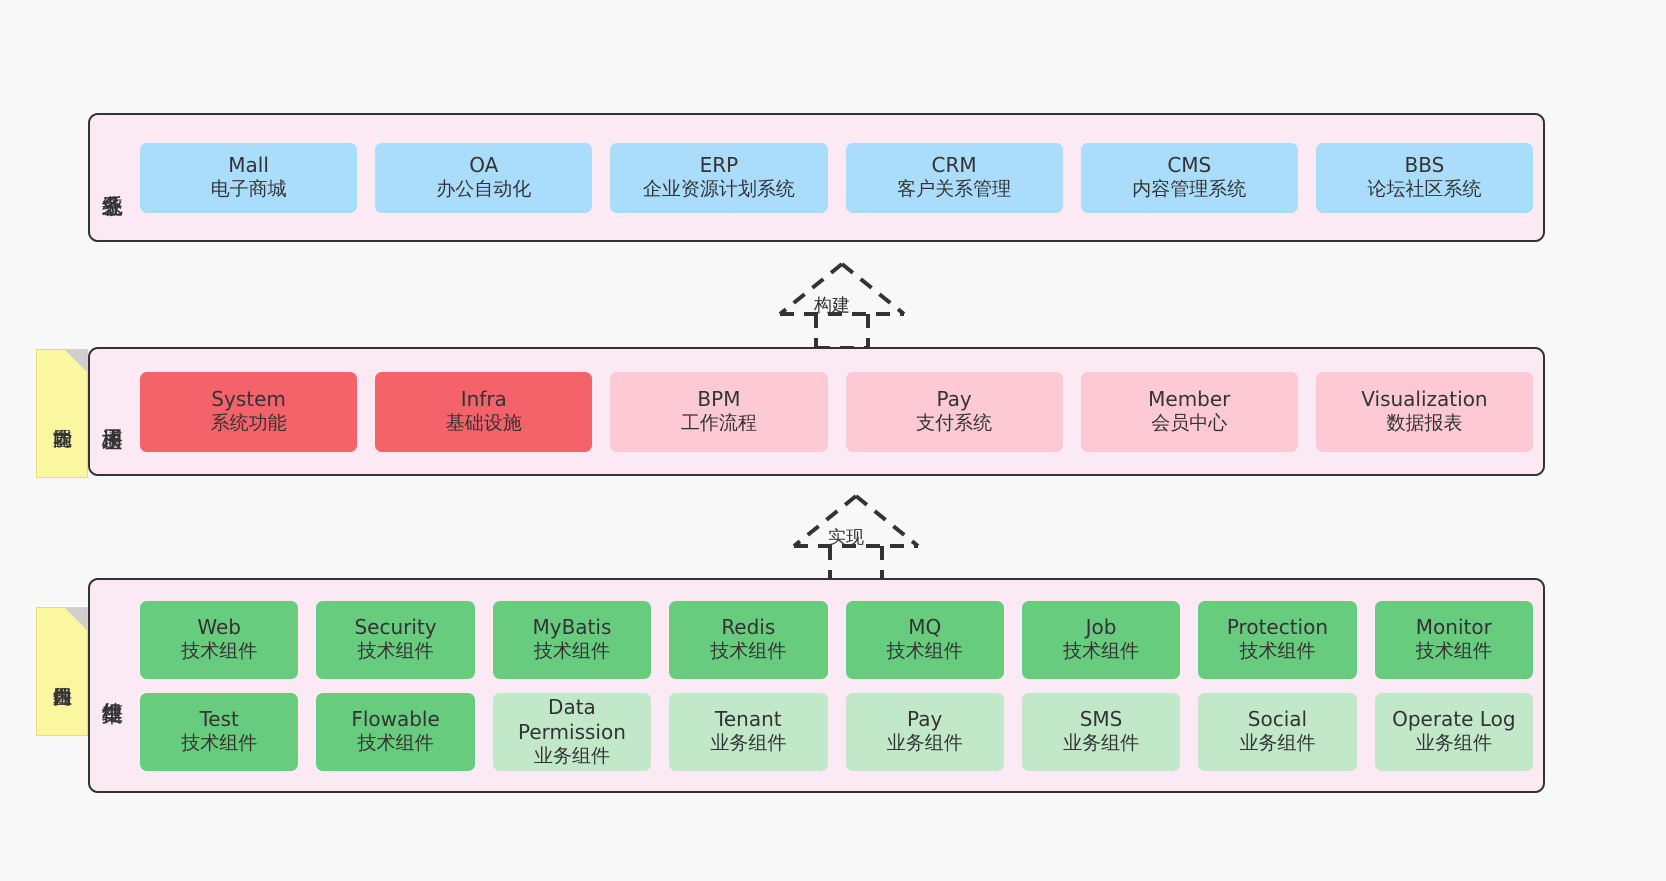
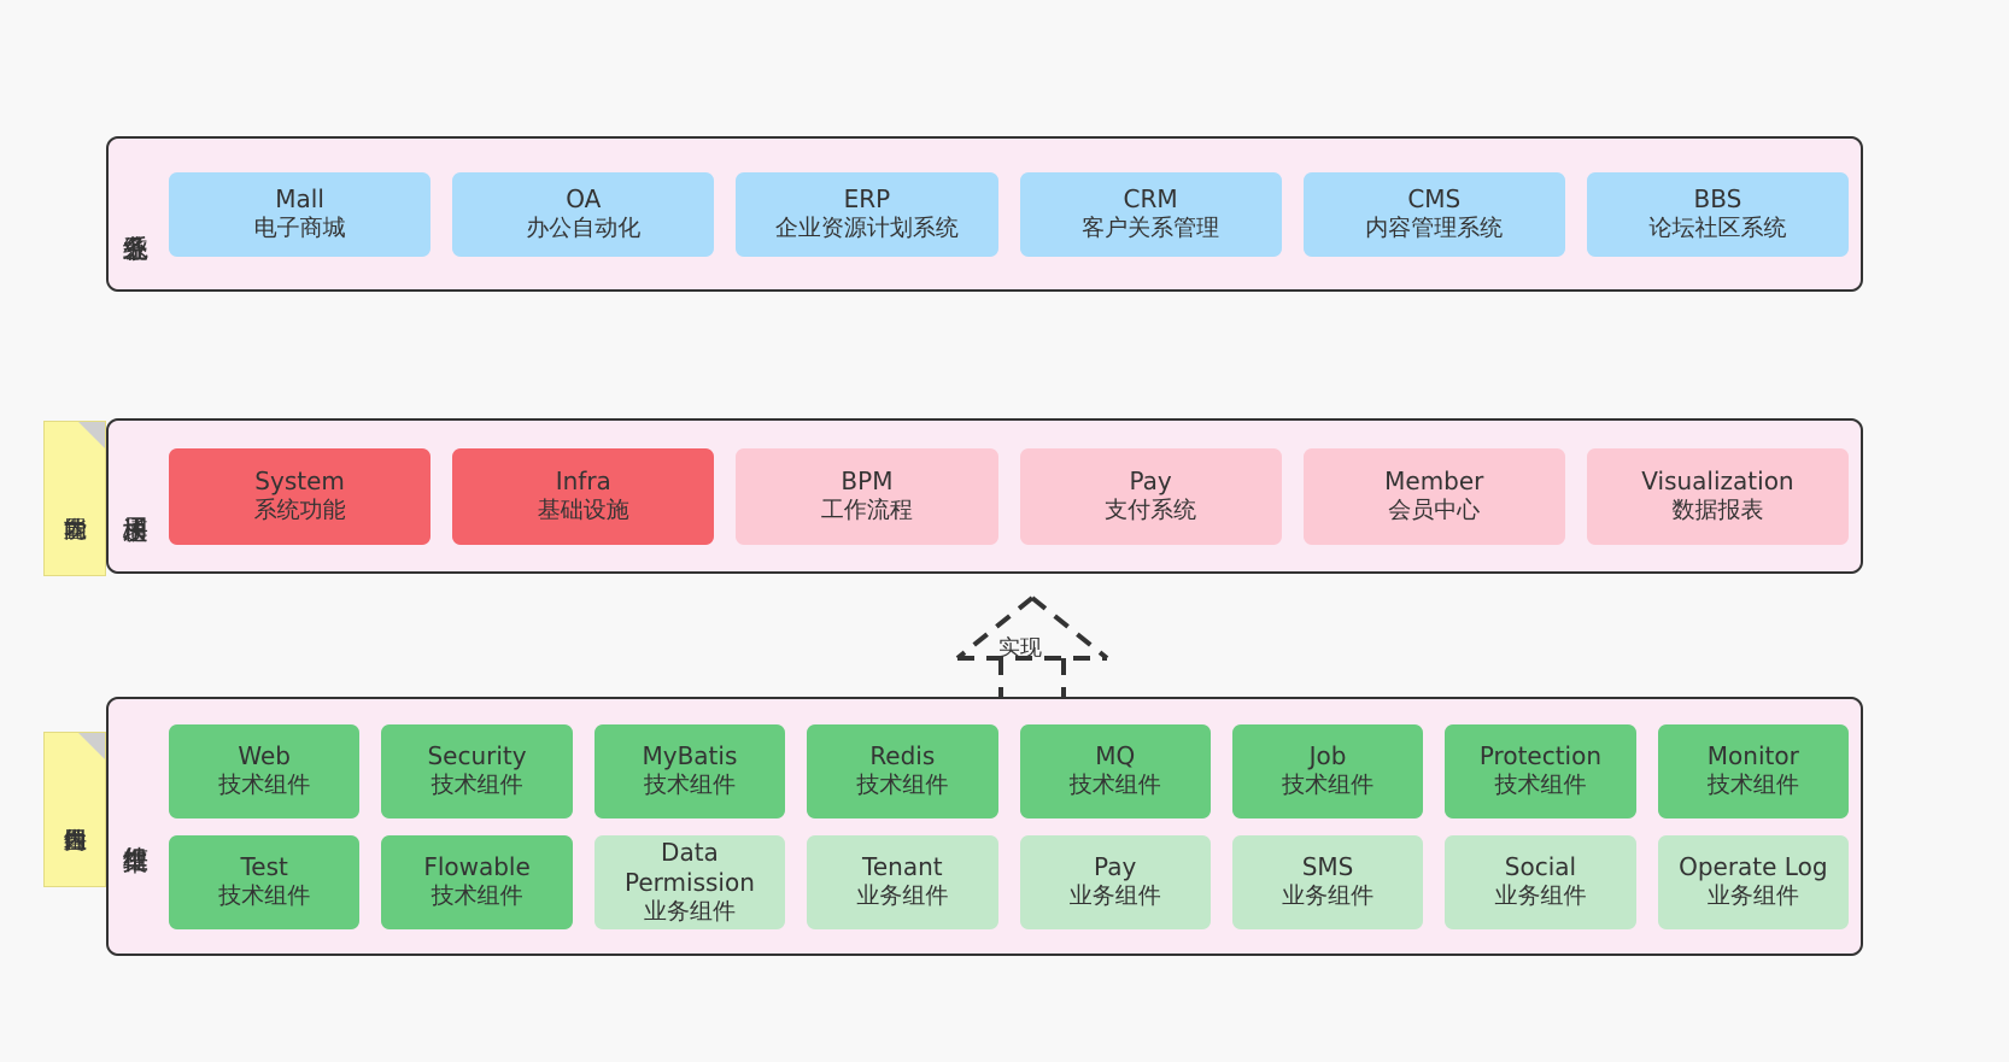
  Mall
  电子商城
  OA
  办公自动化
  ERP
  企业资源计划系统
  CRM
  客户关系管理
  CMS
  内容管理系统
  BBS
  论坛社区系统
- 构建
  System
  系统功能
  Infra
  基础设施
  BPM
  工作流程
  Pay
  支付系统
  Member
  会员中心
  Visualization
  数据报表
  实现
  Web
  技术组件
  Security
  技术组件
  MyBatis
  技术组件
  Redis
  技术组件
  MQ
  技术组件
  Job
  技术组件
  Protection
  技术组件
  Monitor
  技术组件
  Test
  技术组件
  Flowable
  技术组件
  Data Permission
  业务组件
  Tenant
  业务组件
  Pay
  业务组件
  SMS
  业务组件
  Social
  业务组件
  Operate Log
  业务组件
